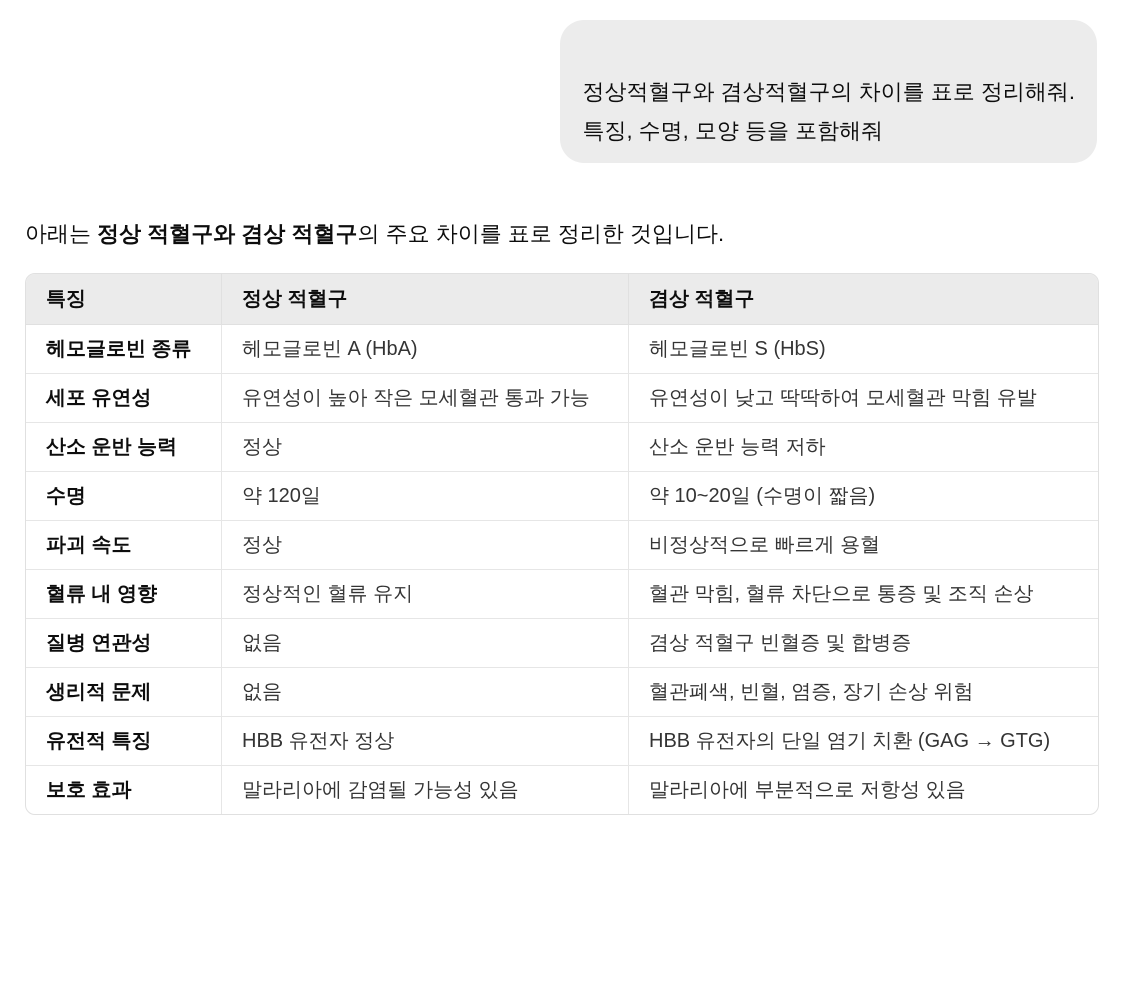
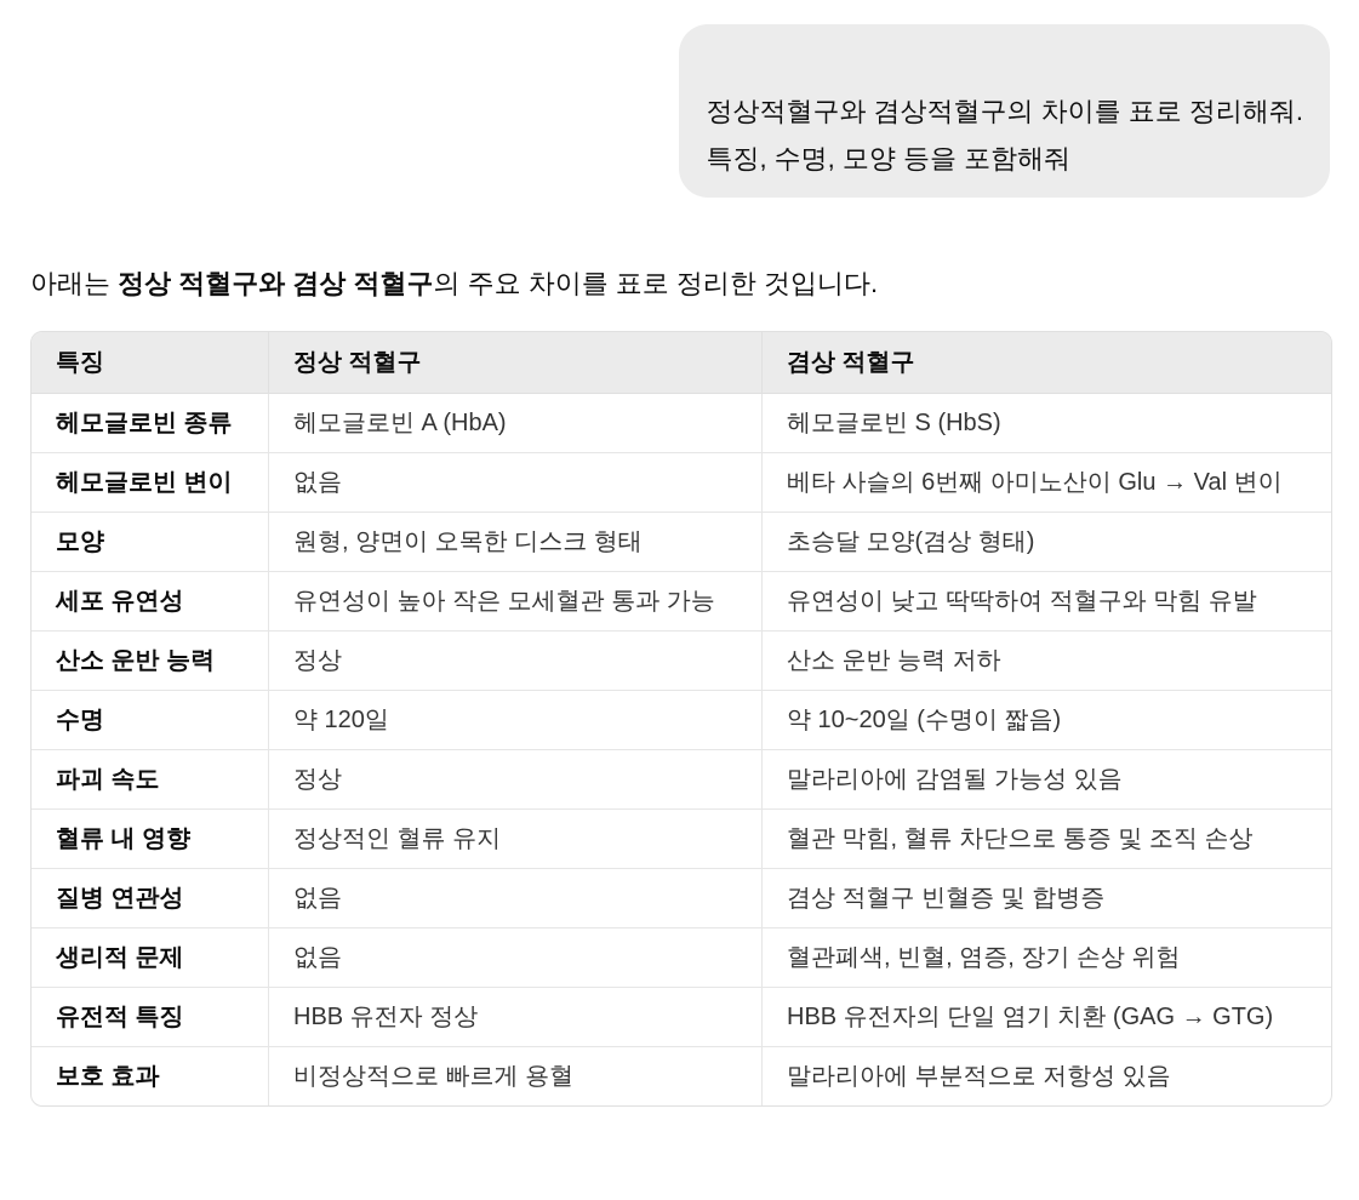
  정상적혈구와 겸상적혈구의 차이를 표로 정리해줘.
  특징, 수명, 모양 등을 포함해줘
  아래는 정상 적혈구와 겸상 적혈구의 주요 차이를 표로 정리한 것입니다.
  특징	정상 적혈구	겸상 적혈구
  헤모글로빈 종류	헤모글로빈 A (HbA)	헤모글로빈 S (HbS)
+ 헤모글로빈 변이	없음	베타 사슬의 6번째 아미노산이 Glu → Val 변이
+ 모양	원형, 양면이 오목한 디스크 형태	초승달 모양(겸상 형태)
- 세포 유연성	유연성이 높아 작은 모세혈관 통과 가능	유연성이 낮고 딱딱하여 모세혈관 막힘 유발
+ 세포 유연성	유연성이 높아 작은 모세혈관 통과 가능	유연성이 낮고 딱딱하여 적혈구와 막힘 유발
  산소 운반 능력	정상	산소 운반 능력 저하
  수명	약 120일	약 10~20일 (수명이 짧음)
- 파괴 속도	정상	비정상적으로 빠르게 용혈
+ 파괴 속도	정상	말라리아에 감염될 가능성 있음
  혈류 내 영향	정상적인 혈류 유지	혈관 막힘, 혈류 차단으로 통증 및 조직 손상
  질병 연관성	없음	겸상 적혈구 빈혈증 및 합병증
  생리적 문제	없음	혈관폐색, 빈혈, 염증, 장기 손상 위험
  유전적 특징	HBB 유전자 정상	HBB 유전자의 단일 염기 치환 (GAG → GTG)
- 보호 효과	말라리아에 감염될 가능성 있음	말라리아에 부분적으로 저항성 있음
+ 보호 효과	비정상적으로 빠르게 용혈	말라리아에 부분적으로 저항성 있음
